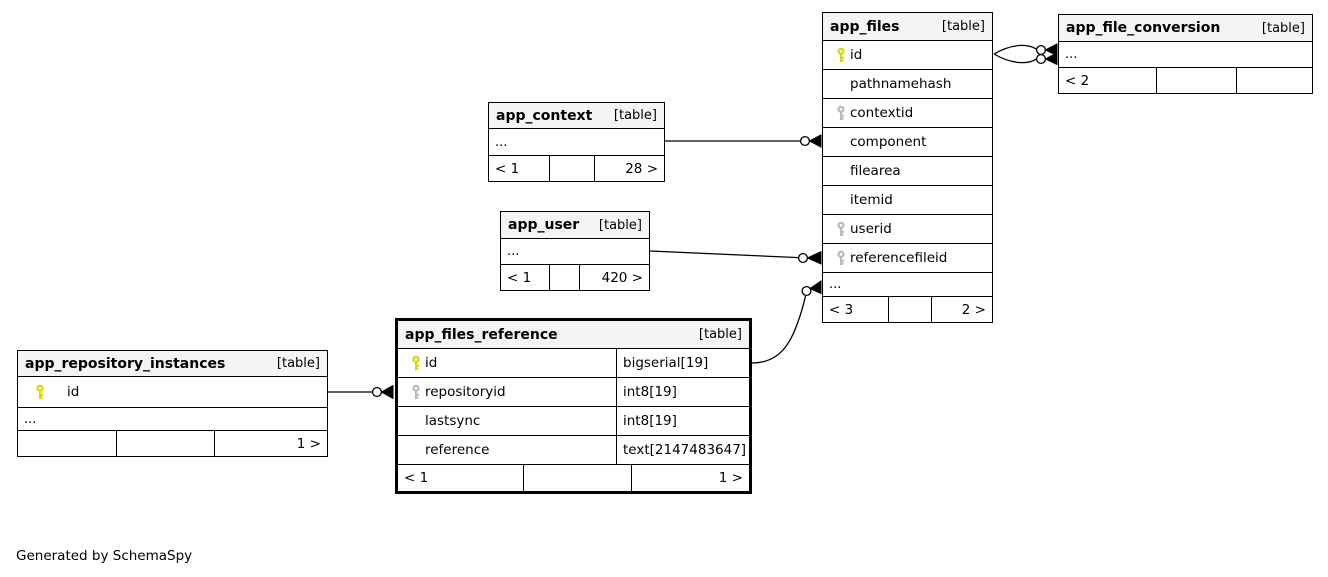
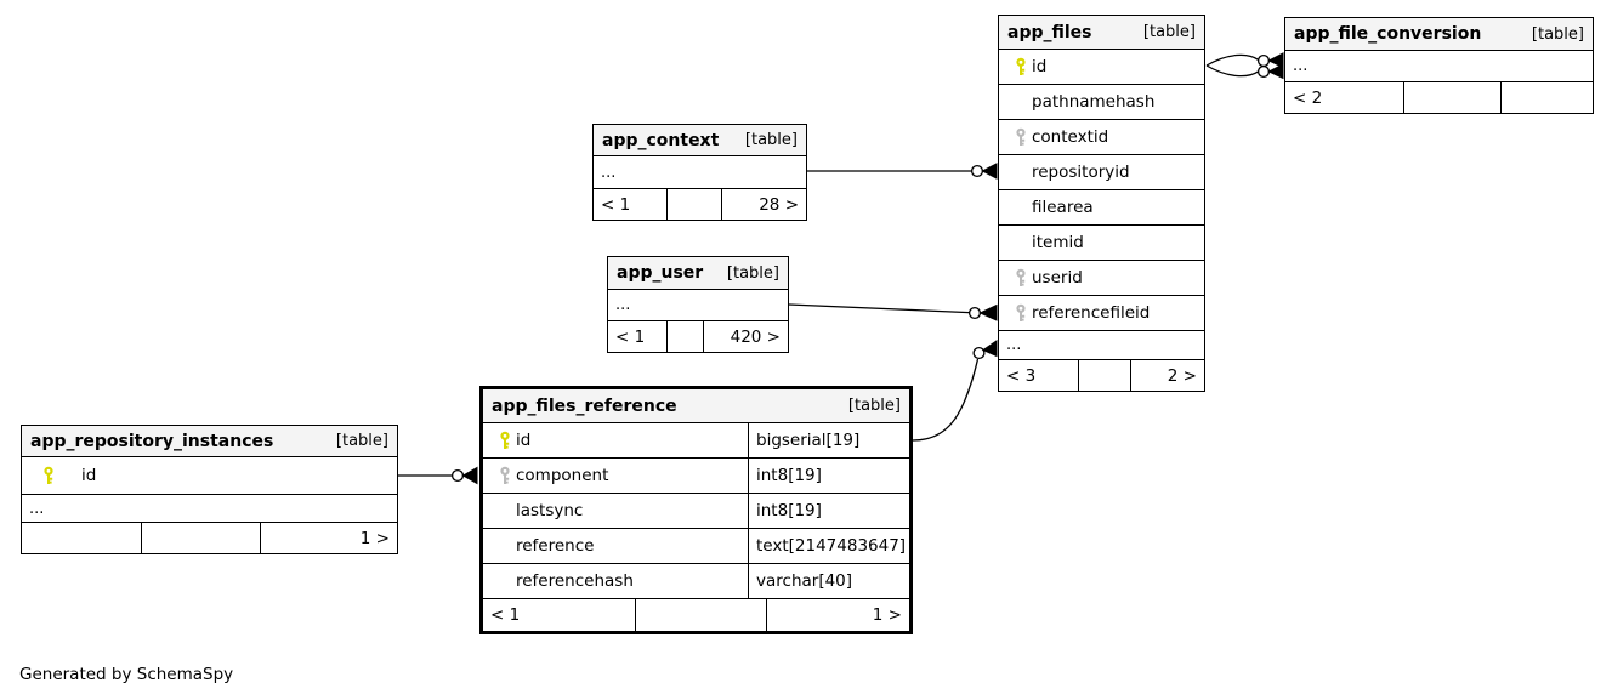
  app_files
  [table]
  id
  pathnamehash
  contextid
- component
+ repositoryid
  filearea
  itemid
  userid
  referencefileid
  ...
  < 3
  2 >
  app_file_conversion
  [table]
  ...
  < 2
  app_context
  [table]
  ...
  < 1
  28 >
  app_user
  [table]
  ...
  < 1
  420 >
  app_files_reference
  [table]
  id
  bigserial[19]
- repositoryid
+ component
  int8[19]
  lastsync
  int8[19]
  reference
  text[2147483647]
+ referencehash
+ varchar[40]
  < 1
  1 >
  app_repository_instances
  [table]
  id
  ...
  1 >
  Generated by SchemaSpy
